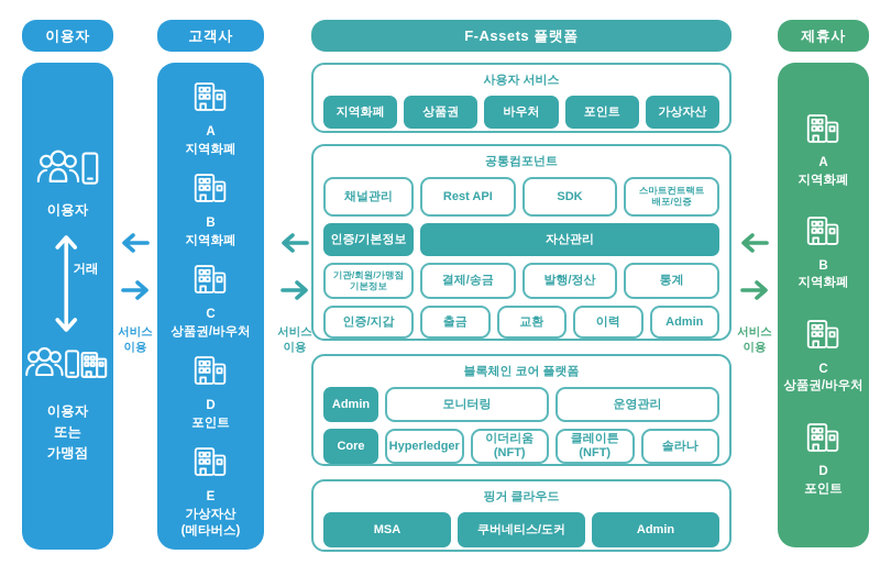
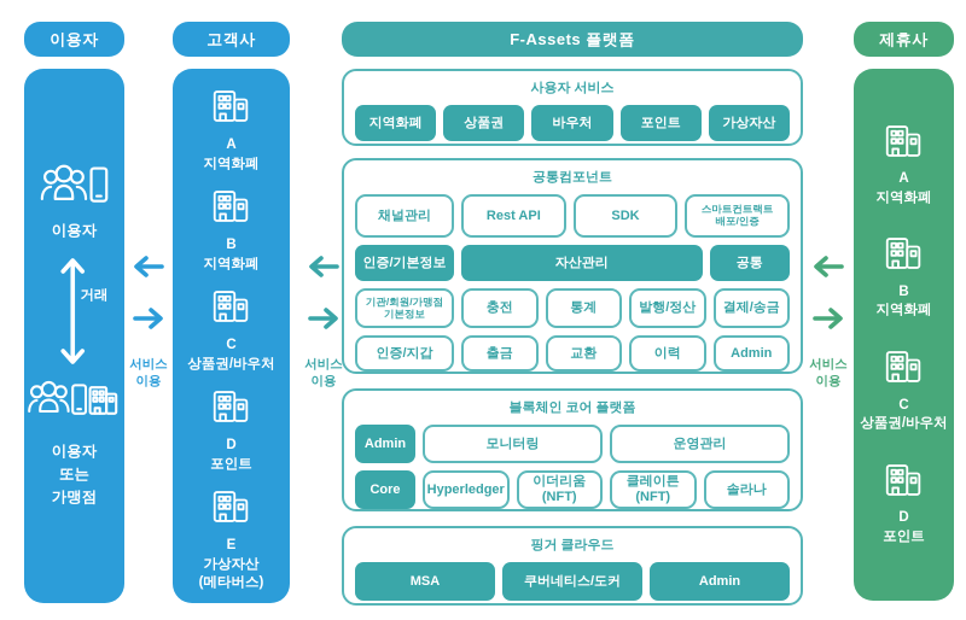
  이용자
  이용자
  거래
  이용자
  또는
  가맹점
  서비스
  이용
  고객사
  A
  지역화폐
  B
  지역화폐
  C
  상품권/바우처
  D
  포인트
  E
  가상자산
  (메타버스)
  서비스
  이용
  F-Assets 플랫폼
  사용자 서비스
  지역화폐
  상품권
  바우처
  포인트
  가상자산
  공통컴포넌트
  채널관리
  Rest API
  SDK
  스마트컨트랙트
  배포/인증
  인증/기본정보
  자산관리
+ 공통
  기관/회원/가맹점
  기본정보
+ 충전
- 결제/송금
+ 통계
  발행/정산
- 통계
+ 결제/송금
  인증/지갑
  출금
  교환
  이력
  Admin
  블록체인 코어 플랫폼
  Admin
  모니터링
  운영관리
  Core
  Hyperledger
  이더리움(NFT)
  클레이튼(NFT)
  솔라나
  핑거 클라우드
  MSA
  쿠버네티스/도커
  Admin
  서비스
  이용
  제휴사
  A
  지역화폐
  B
  지역화폐
  C
  상품권/바우처
  D
  포인트
